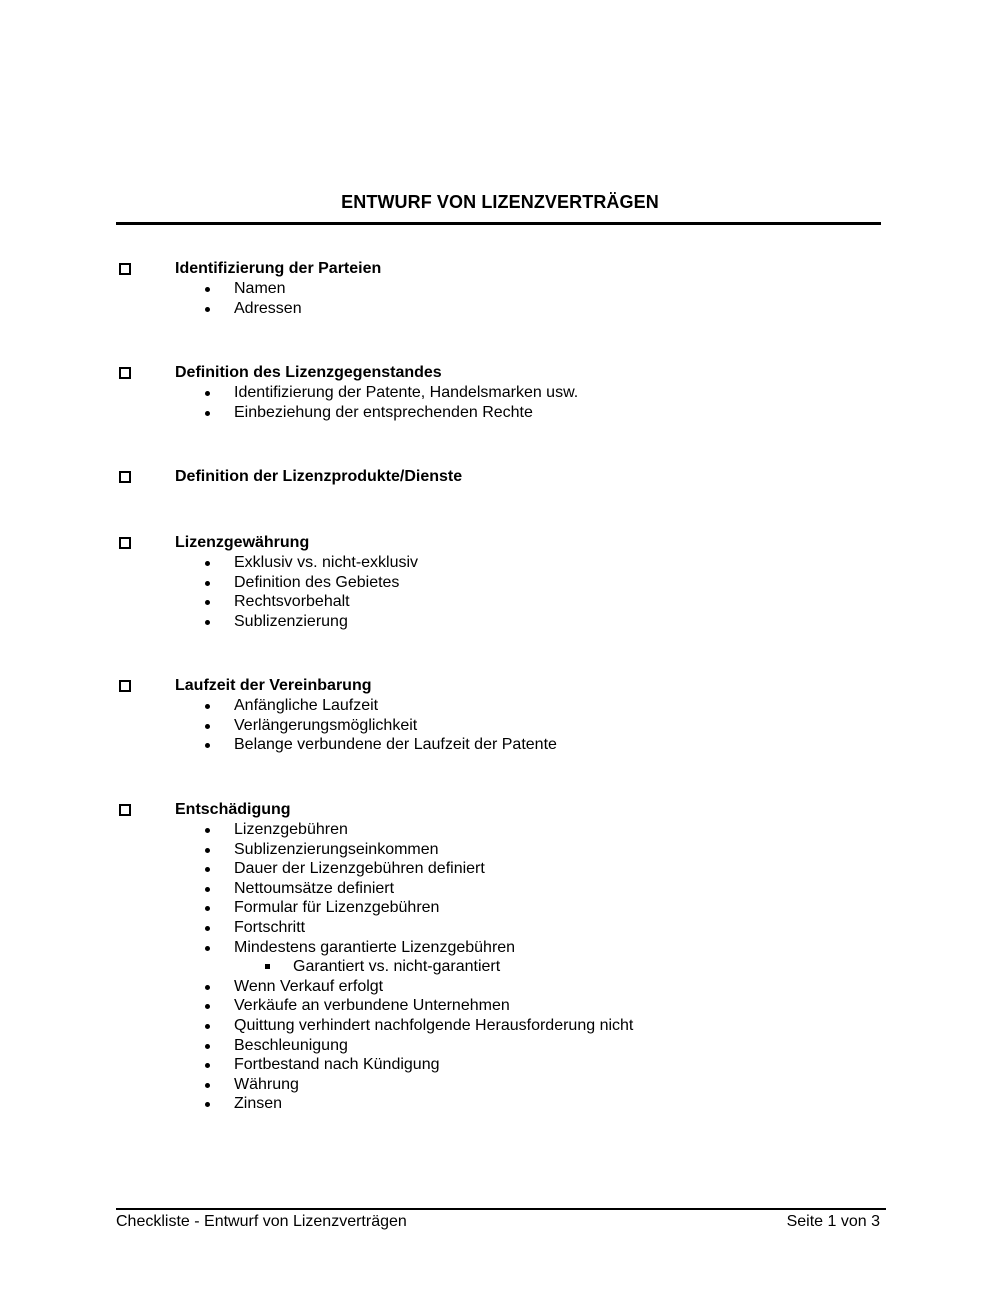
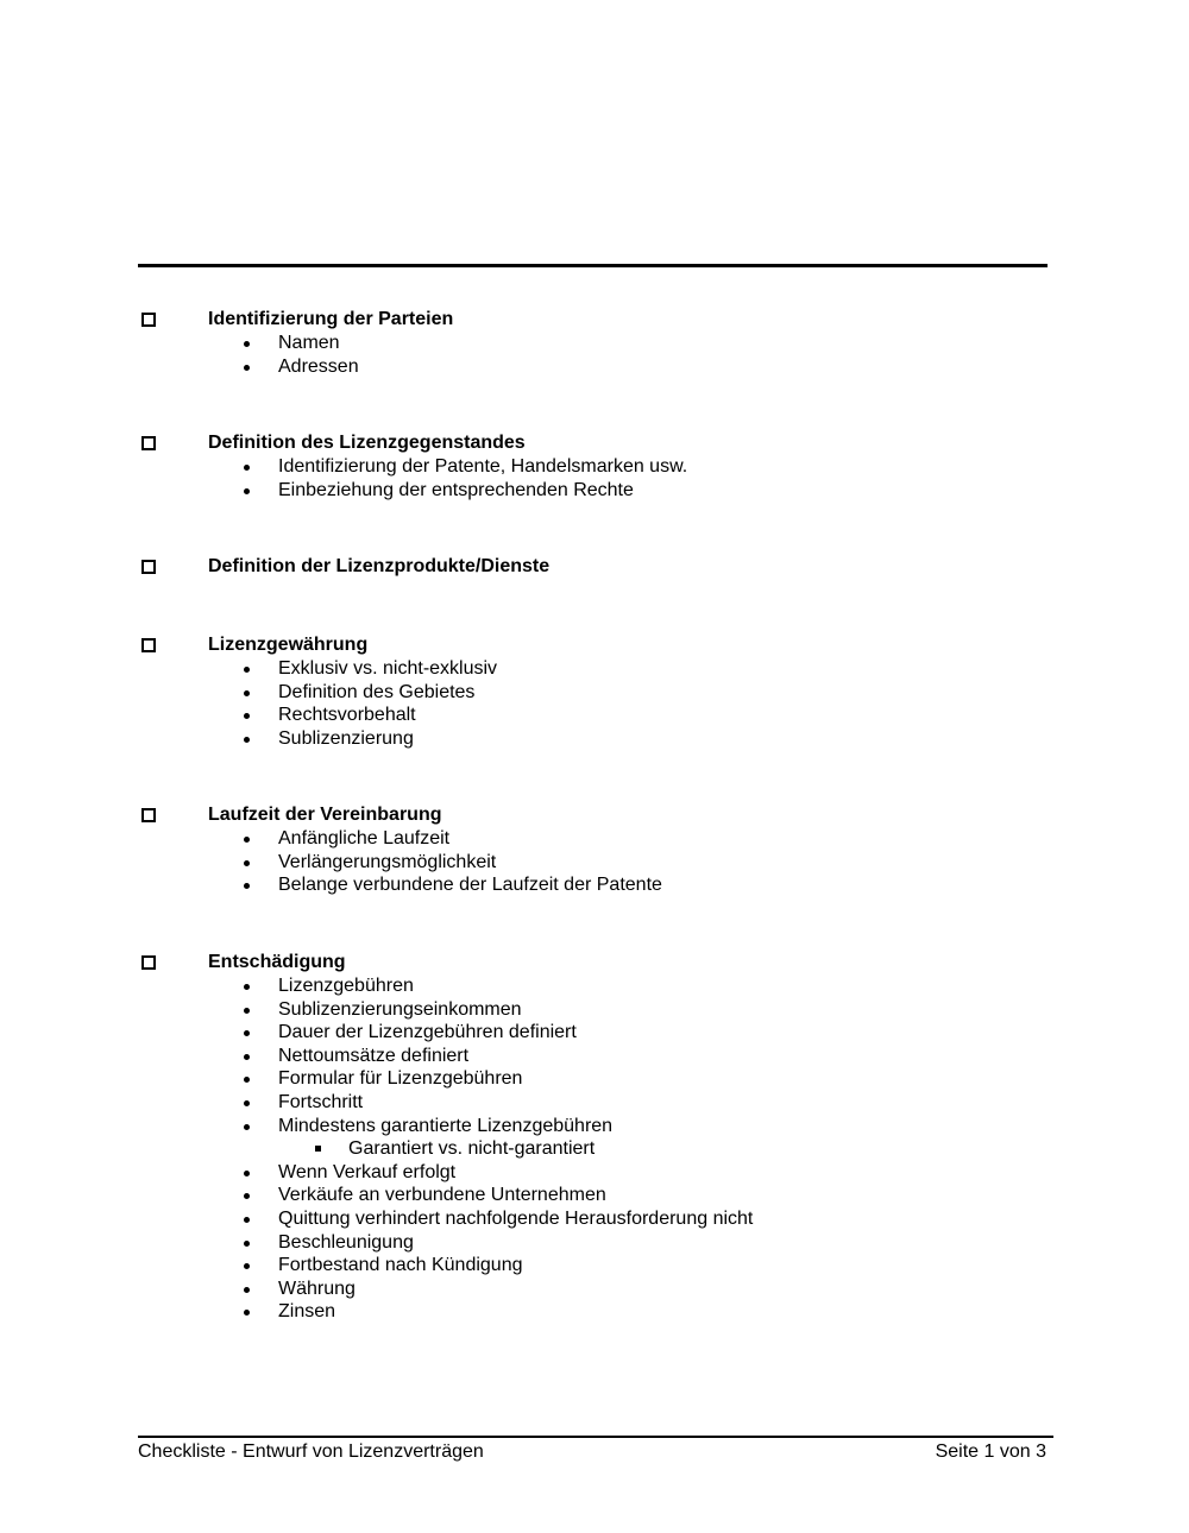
- ENTWURF VON LIZENZVERTRÄGEN
  Identifizierung der Parteien
  Namen
  Adressen
  Definition des Lizenzgegenstandes
  Identifizierung der Patente, Handelsmarken usw.
  Einbeziehung der entsprechenden Rechte
  Definition der Lizenzprodukte/Dienste
  Lizenzgewährung
  Exklusiv vs. nicht-exklusiv
  Definition des Gebietes
  Rechtsvorbehalt
  Sublizenzierung
  Laufzeit der Vereinbarung
  Anfängliche Laufzeit
  Verlängerungsmöglichkeit
  Belange verbundene der Laufzeit der Patente
  Entschädigung
  Lizenzgebühren
  Sublizenzierungseinkommen
  Dauer der Lizenzgebühren definiert
  Nettoumsätze definiert
  Formular für Lizenzgebühren
  Fortschritt
  Mindestens garantierte Lizenzgebühren
  Garantiert vs. nicht-garantiert
  Wenn Verkauf erfolgt
  Verkäufe an verbundene Unternehmen
  Quittung verhindert nachfolgende Herausforderung nicht
  Beschleunigung
  Fortbestand nach Kündigung
  Währung
  Zinsen
  Checkliste - Entwurf von Lizenzverträgen
  Seite 1 von 3
